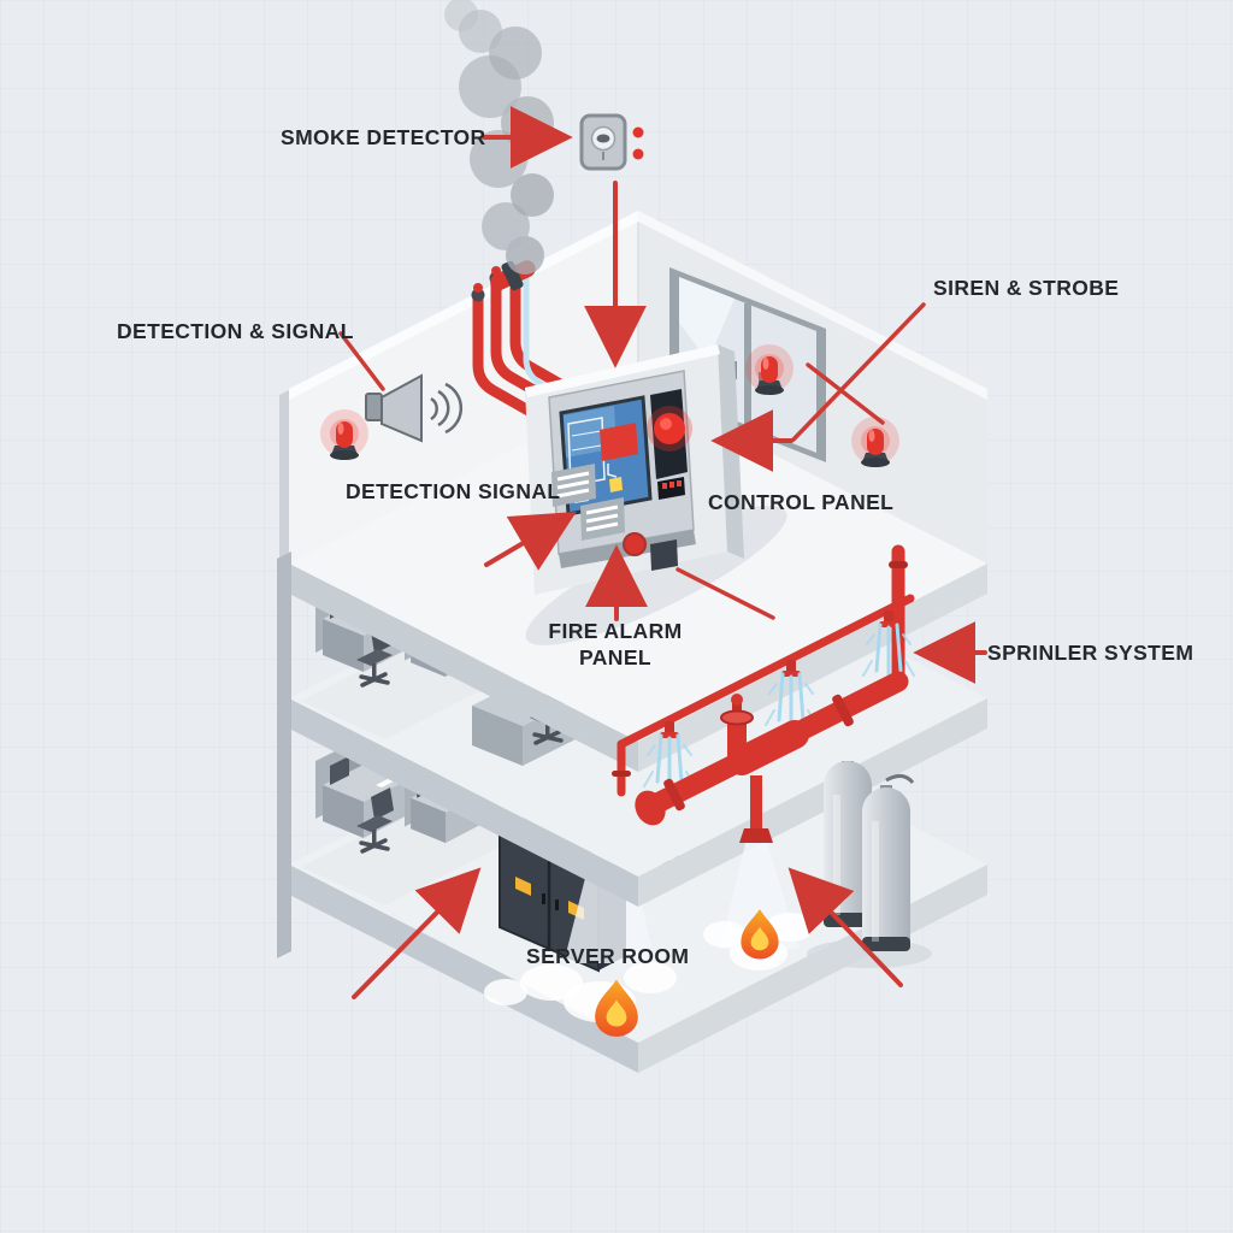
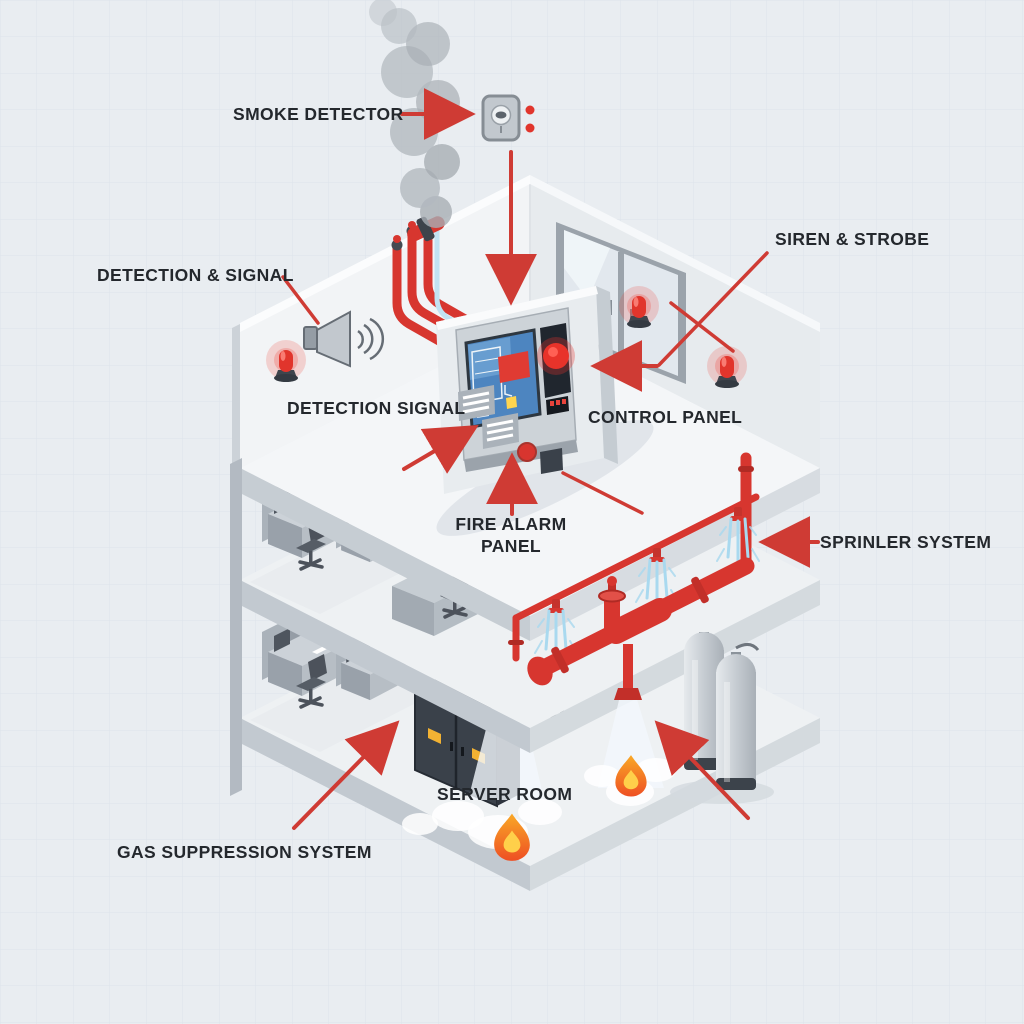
  SMOKE DETECTOR
  DETECTION & SIGNAL
  SIREN & STROBE
  DETECTION SIGNAL
  CONTROL PANEL
  FIRE ALARM
  PANEL
  SPRINLER SYSTEM
  SERVER ROOM
+ GAS SUPPRESSION SYSTEM
